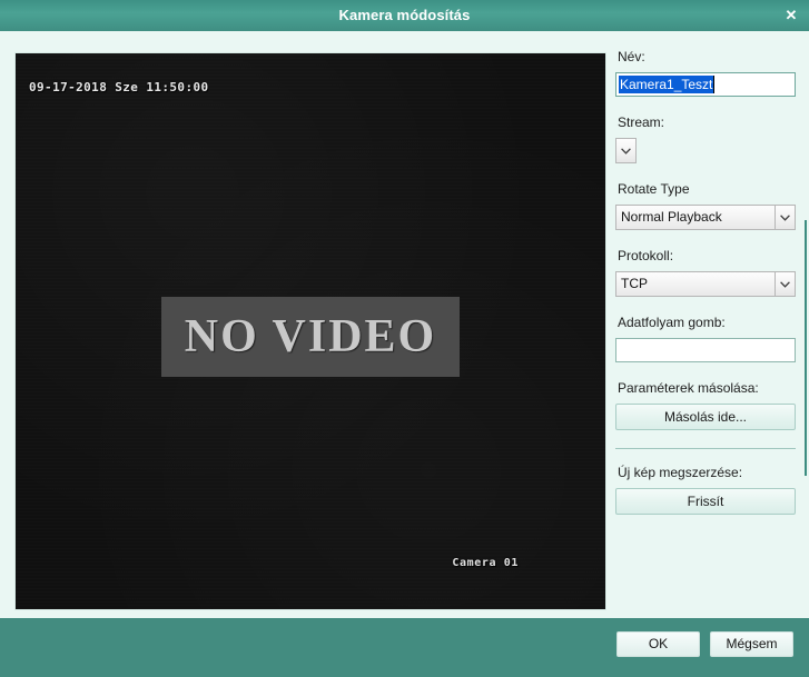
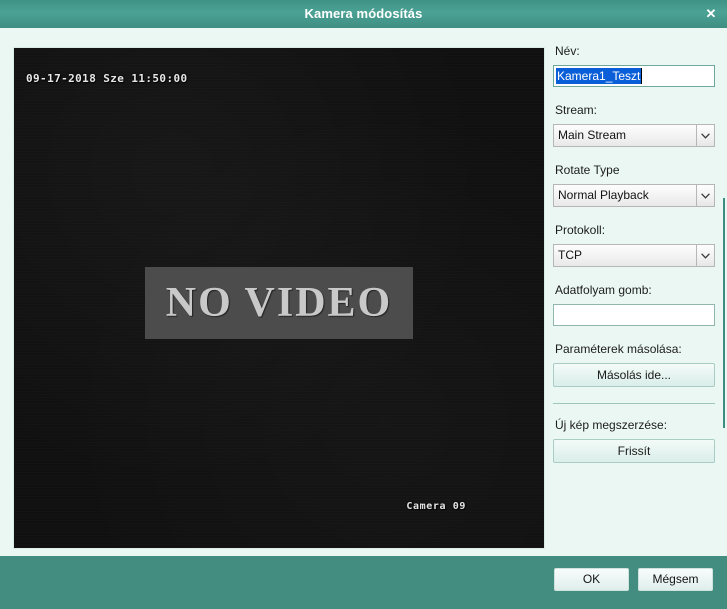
  Kamera módosítás
  ✕
  09-17-2018 Sze 11:50:00
  NO VIDEO
- Camera 01
+ Camera 09
  Név:
  Kamera1_Teszt
  Stream:
+ Main Stream
  Rotate Type
  Normal Playback
  Protokoll:
  TCP
  Adatfolyam gomb:
  Paraméterek másolása:
  Másolás ide...
  Új kép megszerzése:
  Frissít
  OK
  Mégsem
